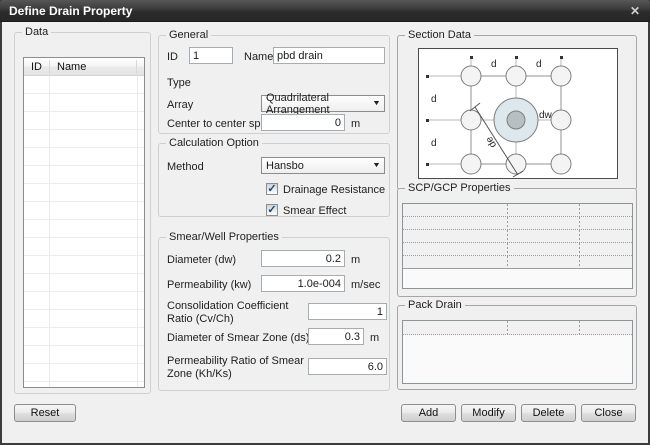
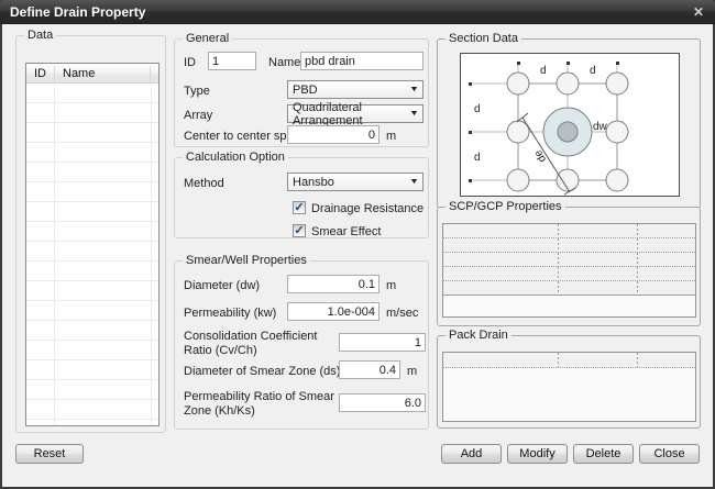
  Define Drain Property
  ✕
  Data
  ID
  Name
  General
  ID
  1
  Name
  pbd drain
  Type
+ PBD
  Array
  Quadrilateral Arrangement
  Center to center sp
  0
  m
  Calculation Option
  Method
  Hansbo
  ✓
  Drainage Resistance
  ✓
  Smear Effect
  Smear/Well Properties
  Diameter (dw)
- 0.2
+ 0.1
  m
  Permeability (kw)
  1.0e-004
  m/sec
  Consolidation Coefficient Ratio (Cv/Ch)
  1
  Diameter of Smear Zone (ds
- 0.3
+ 0.4
  m
  Permeability Ratio of Smear Zone (Kh/Ks)
  6.0
  Section Data
  d
  d
  d
  d
  dw
  SCP/GCP Properties
  Pack Drain
  Reset
  Add
  Modify
  Delete
  Close
